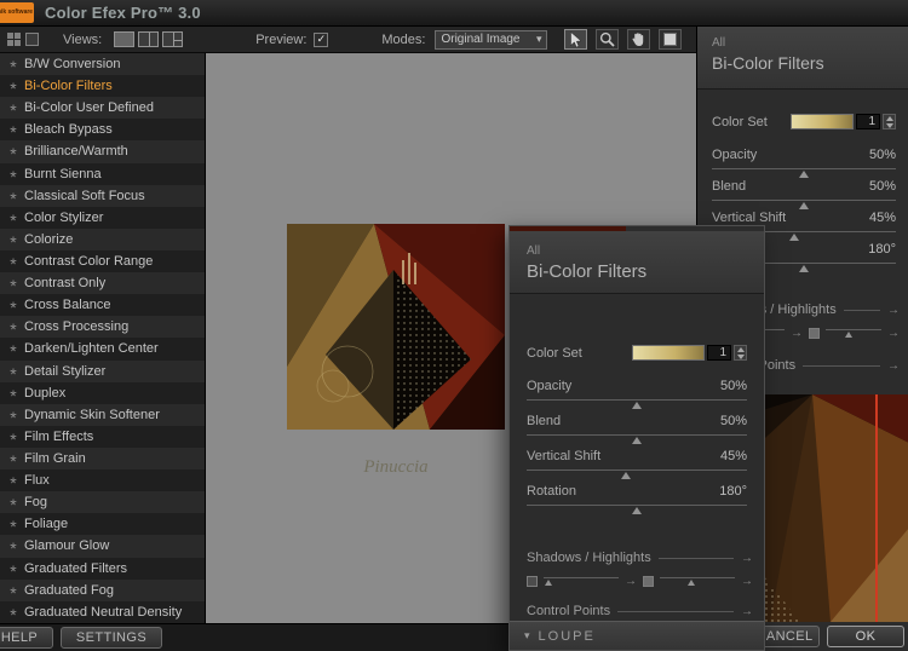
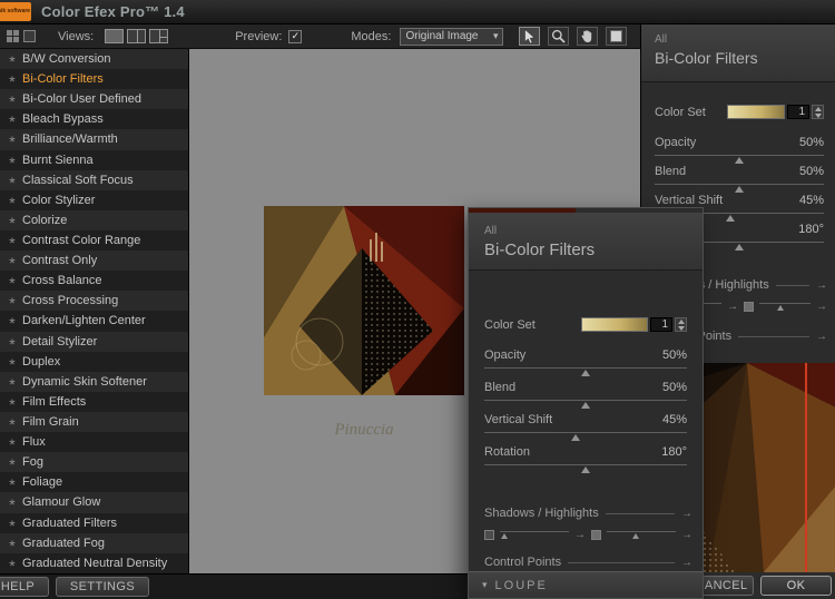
- Color Efex Pro™ 3.0
+ Color Efex Pro™ 1.4
  Views:
  Preview:
  ✓
  Modes:
  Original Image
  ▾
  *
  B/W Conversion
  *
  Bi-Color Filters
  *
  Bi-Color User Defined
  *
  Bleach Bypass
  *
  Brilliance/Warmth
  *
  Burnt Sienna
  *
  Classical Soft Focus
  *
  Color Stylizer
  *
  Colorize
  *
  Contrast Color Range
  *
  Contrast Only
  *
  Cross Balance
  *
  Cross Processing
  *
  Darken/Lighten Center
  *
  Detail Stylizer
  *
  Duplex
  *
  Dynamic Skin Softener
  *
  Film Effects
  *
  Film Grain
  *
  Flux
  *
  Fog
  *
  Foliage
  *
  Glamour Glow
  *
  Graduated Filters
  *
  Graduated Fog
  *
  Graduated Neutral Density
  Pinuccia
  HELP
  SETTINGS
  All
  Bi-Color Filters
  Color Set
  1
  Opacity
  50%
  Blend
  50%
  Vertical Shift
  45%
  180°
  →
  →
  →
  →
  ANCEL
  OK
  All
  Bi-Color Filters
  Color Set
  1
  Opacity
  50%
  Blend
  50%
  Vertical Shift
  45%
  Rotation
  180°
  Shadows / Highlights
  →
  →
  →
  Control Points
  →
  ▾
  LOUPE
